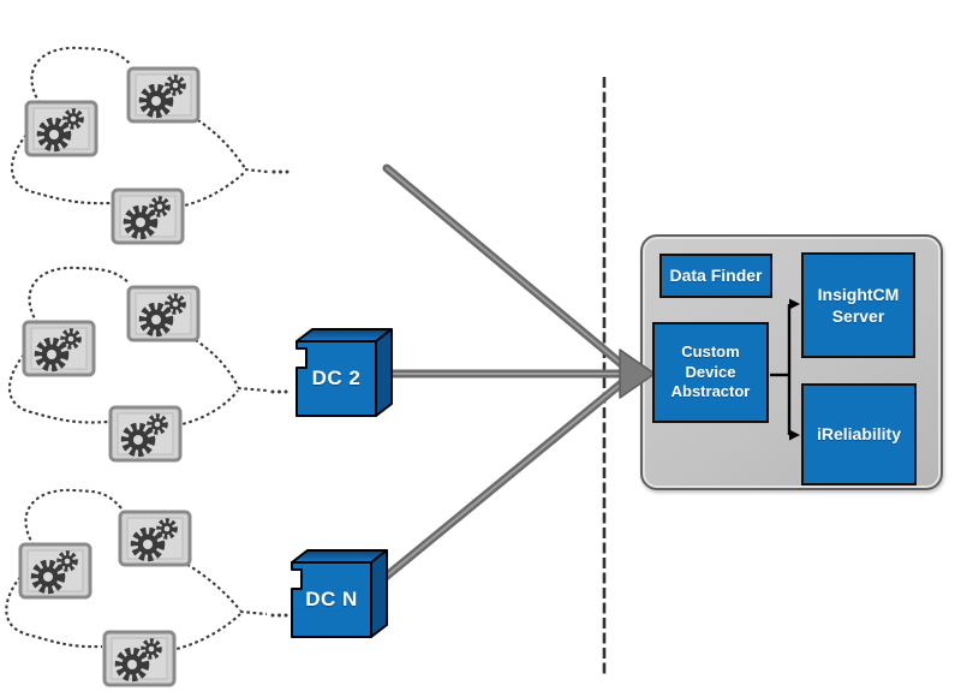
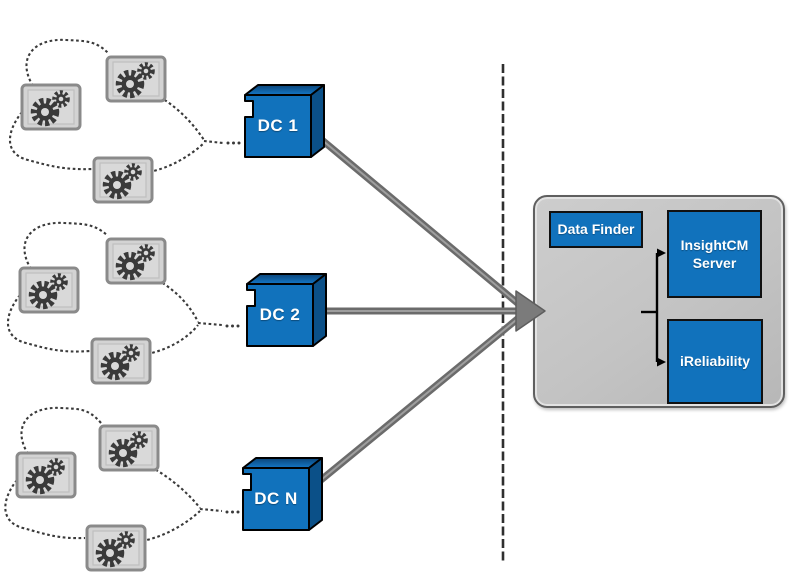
  Data Finder
- Custom Device Abstractor
  InsightCM Server
  iReliability
+ DC 1
  DC 2
  DC N
